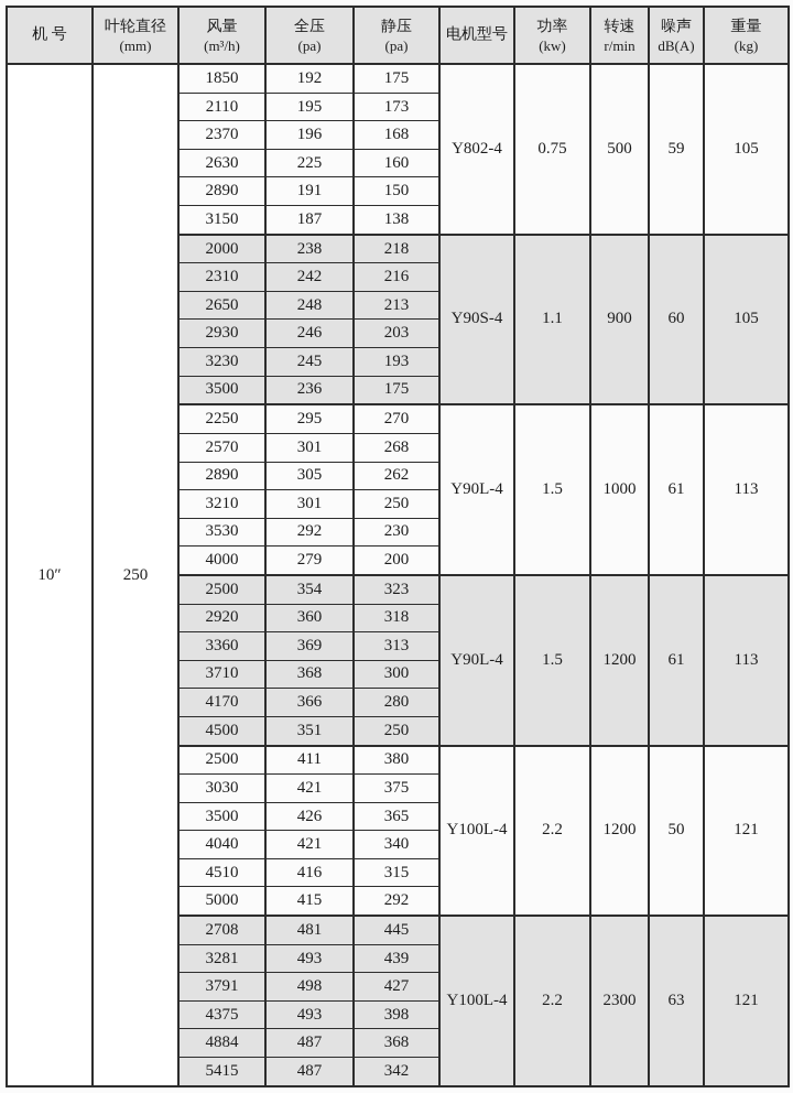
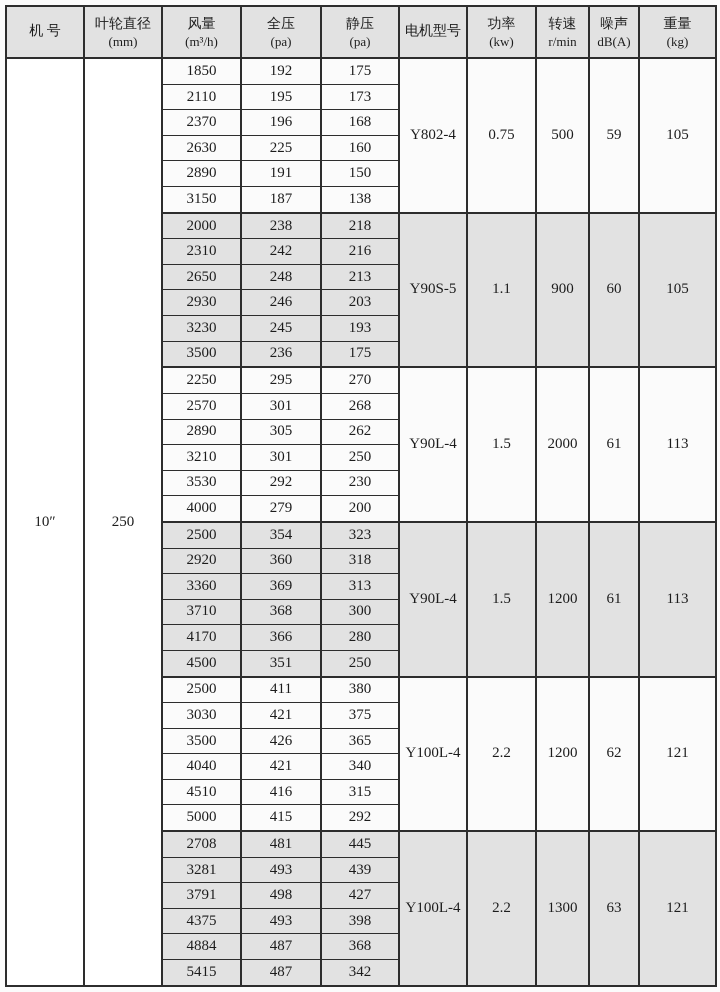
  机 号	叶轮直径(mm)	风量(m³/h)	全压(pa)	静压(pa)	电机型号	功率(kw)	转速r/min	噪声dB(A)	重量(kg)
  10″	250	1850	192	175	Y802-4	0.75	500	59	105
  2110	195	173
  2370	196	168
  2630	225	160
  2890	191	150
  3150	187	138
- 2000	238	218	Y90S-4	1.1	900	60	105
+ 2000	238	218	Y90S-5	1.1	900	60	105
  2310	242	216
  2650	248	213
  2930	246	203
  3230	245	193
  3500	236	175
- 2250	295	270	Y90L-4	1.5	1000	61	113
+ 2250	295	270	Y90L-4	1.5	2000	61	113
  2570	301	268
  2890	305	262
  3210	301	250
  3530	292	230
  4000	279	200
  2500	354	323	Y90L-4	1.5	1200	61	113
  2920	360	318
  3360	369	313
  3710	368	300
  4170	366	280
  4500	351	250
- 2500	411	380	Y100L-4	2.2	1200	50	121
+ 2500	411	380	Y100L-4	2.2	1200	62	121
  3030	421	375
  3500	426	365
  4040	421	340
  4510	416	315
  5000	415	292
- 2708	481	445	Y100L-4	2.2	2300	63	121
+ 2708	481	445	Y100L-4	2.2	1300	63	121
  3281	493	439
  3791	498	427
  4375	493	398
  4884	487	368
  5415	487	342
